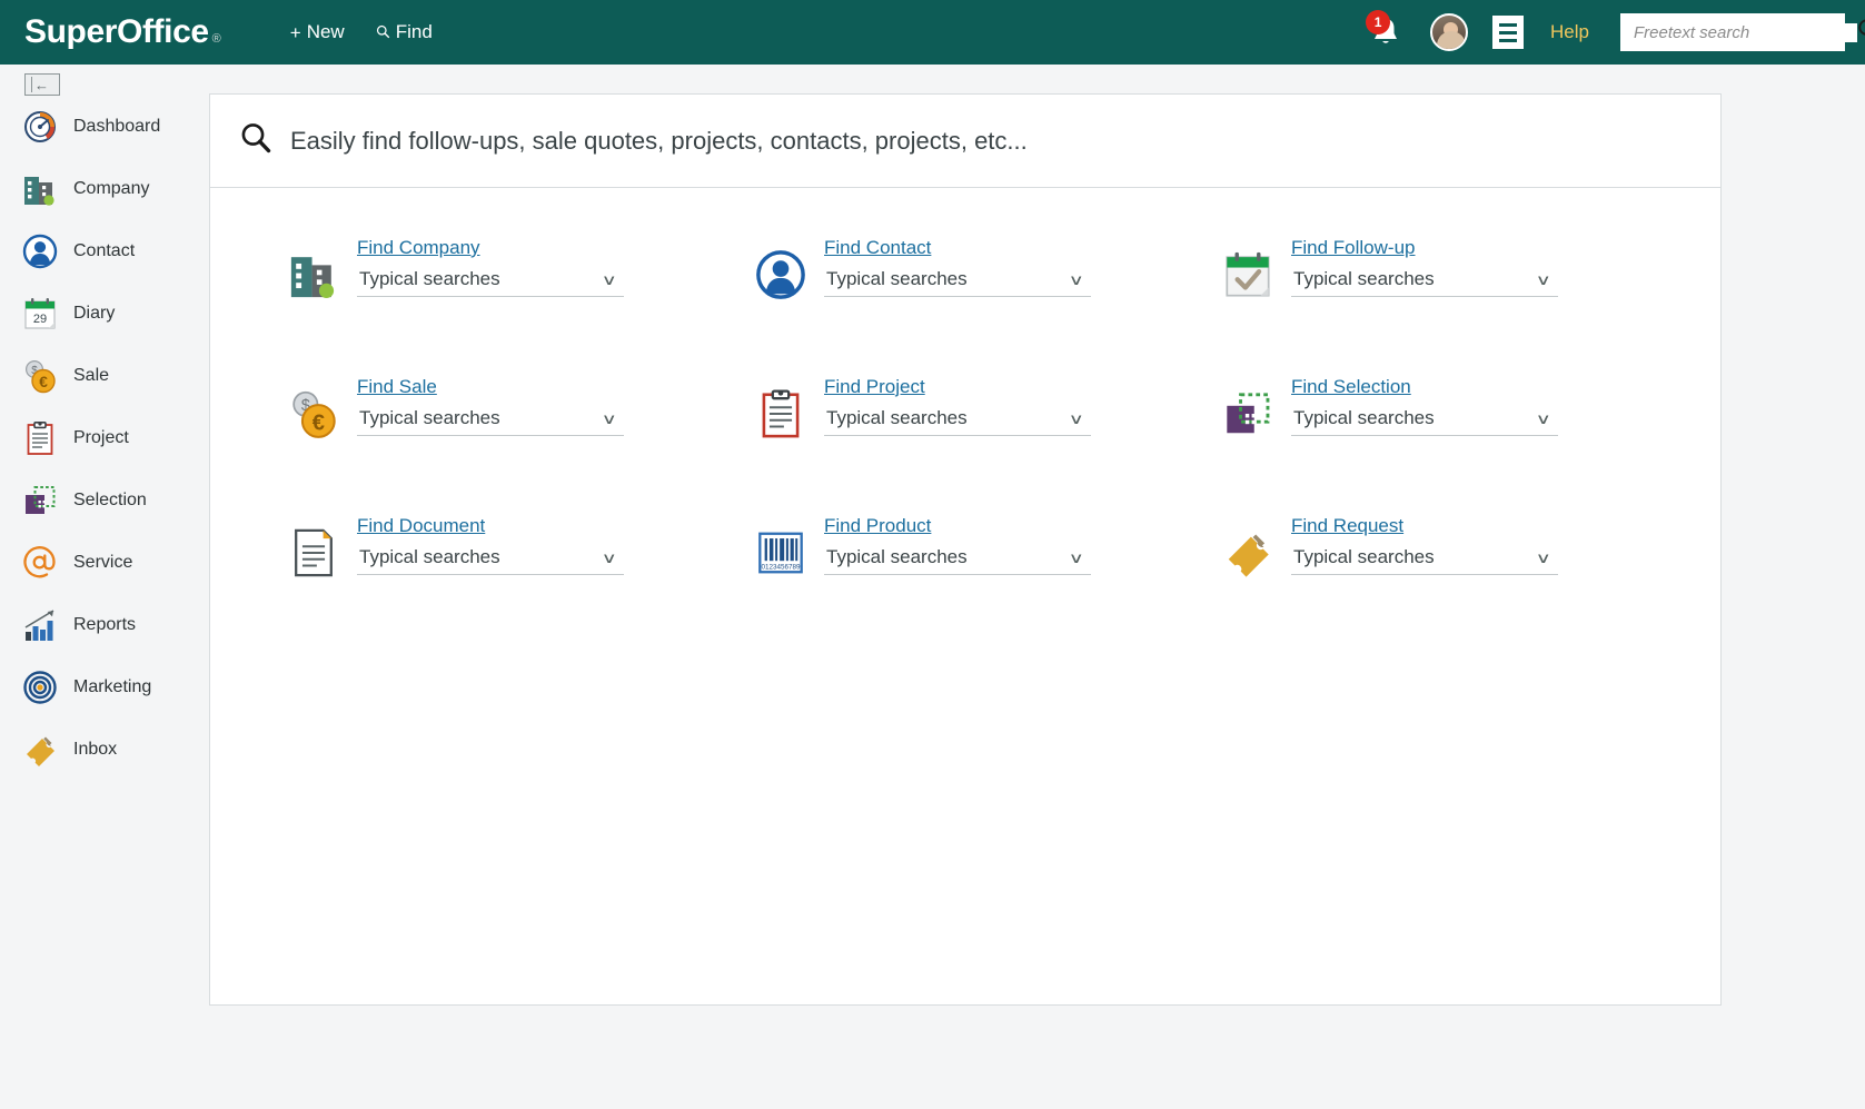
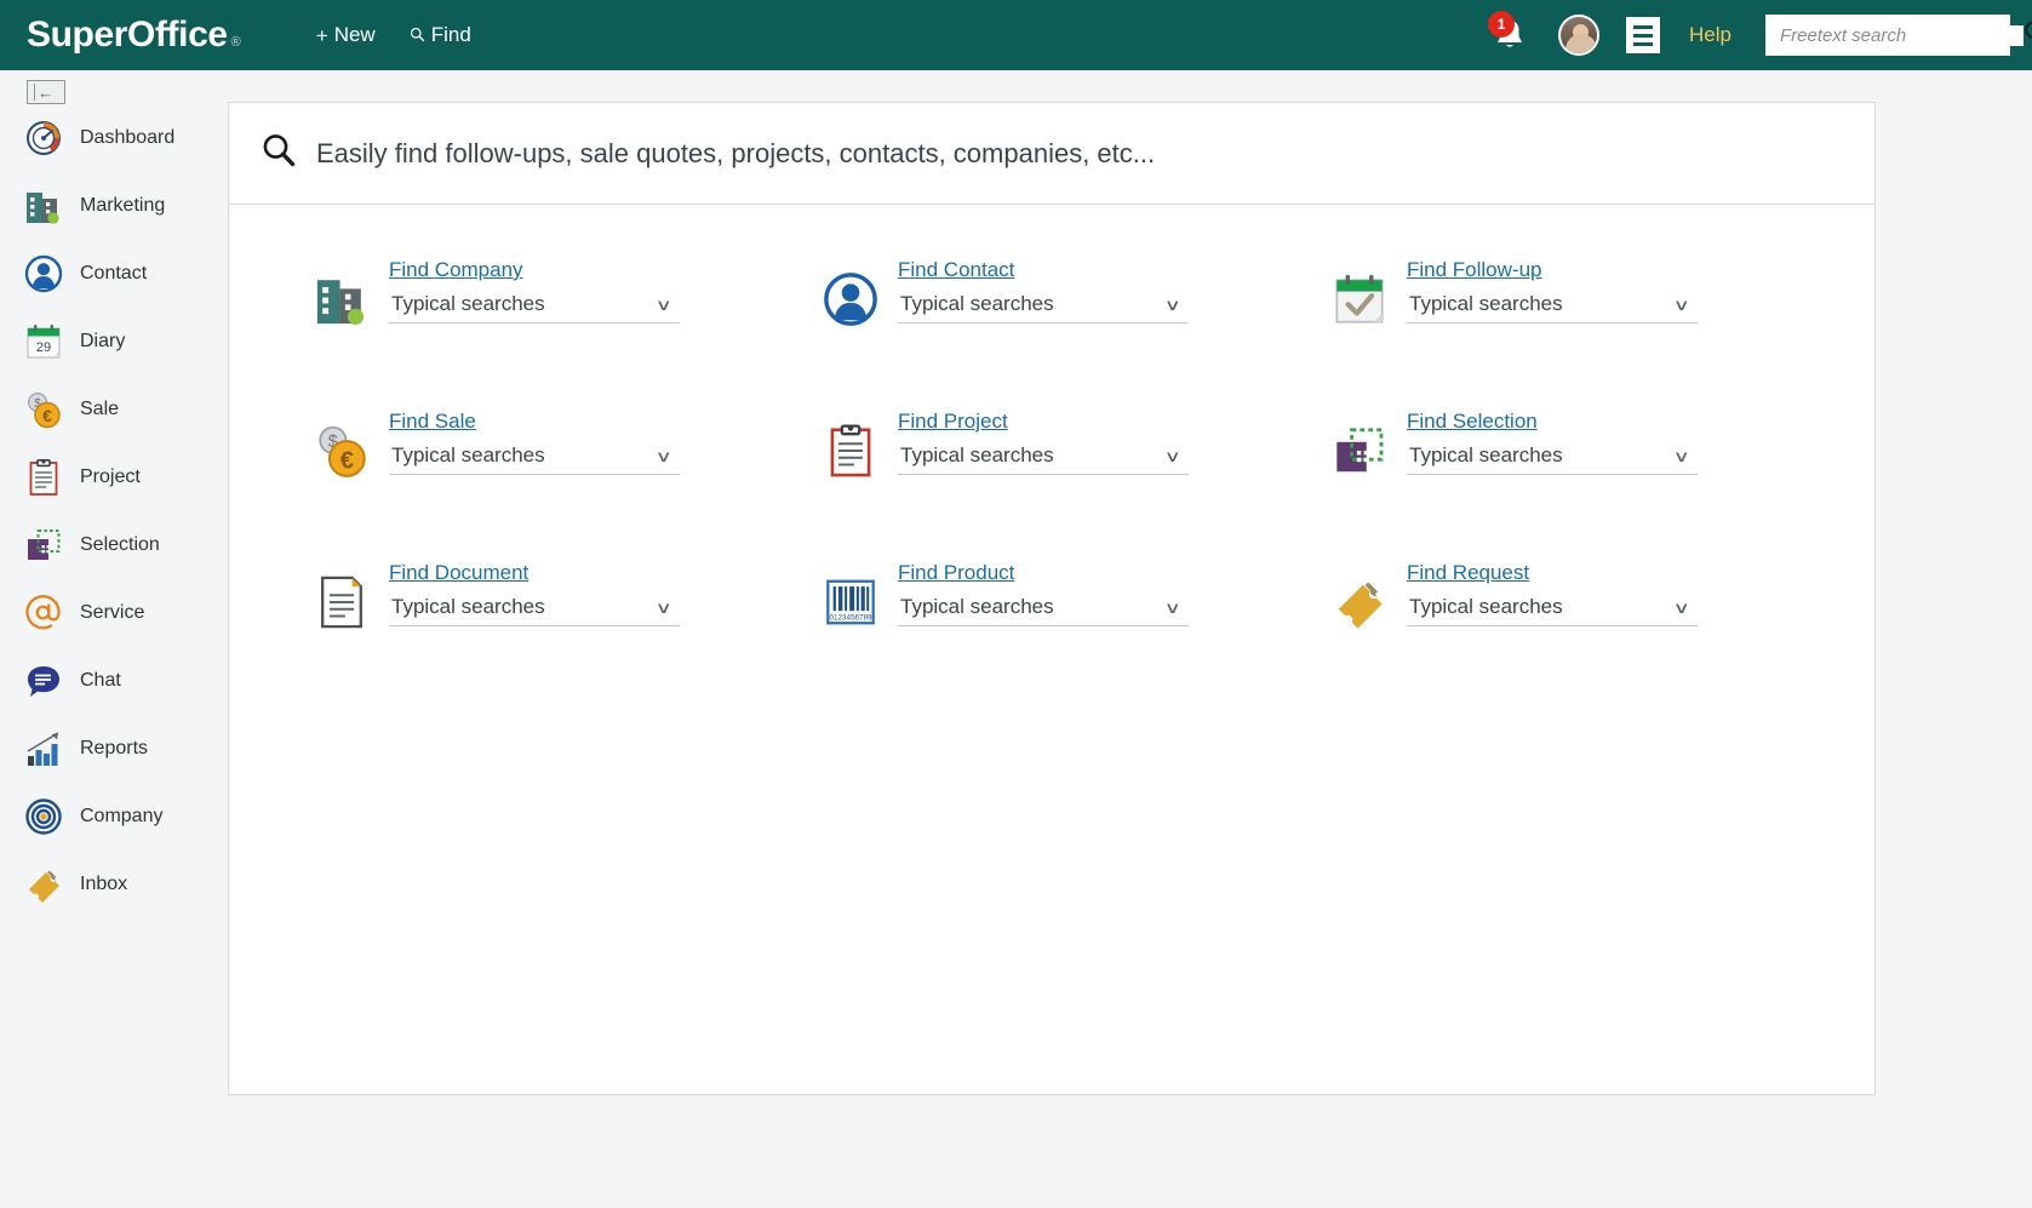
  SuperOffice
  ®
  +
  New
  Find
  1
  Help
  Freetext search
  ←
  Dashboard
- Company
+ Marketing
  Contact
  29
  Diary
  $
  €
  Sale
  Project
  Selection
  Service
+ Chat
  Reports
- Marketing
+ Company
  Inbox
- Easily find follow-ups, sale quotes, projects, contacts, projects, etc...
+ Easily find follow-ups, sale quotes, projects, contacts, companies, etc...
  Find Company
  Typical searches
  ∨
  Find Contact
  Typical searches
  ∨
  Find Follow-up
  Typical searches
  ∨
  $
  €
  Find Sale
  Typical searches
  ∨
  Find Project
  Typical searches
  ∨
  Find Selection
  Typical searches
  ∨
  Find Document
  Typical searches
  ∨
  Find Product
  Typical searches
  ∨
  Find Request
  Typical searches
  ∨
